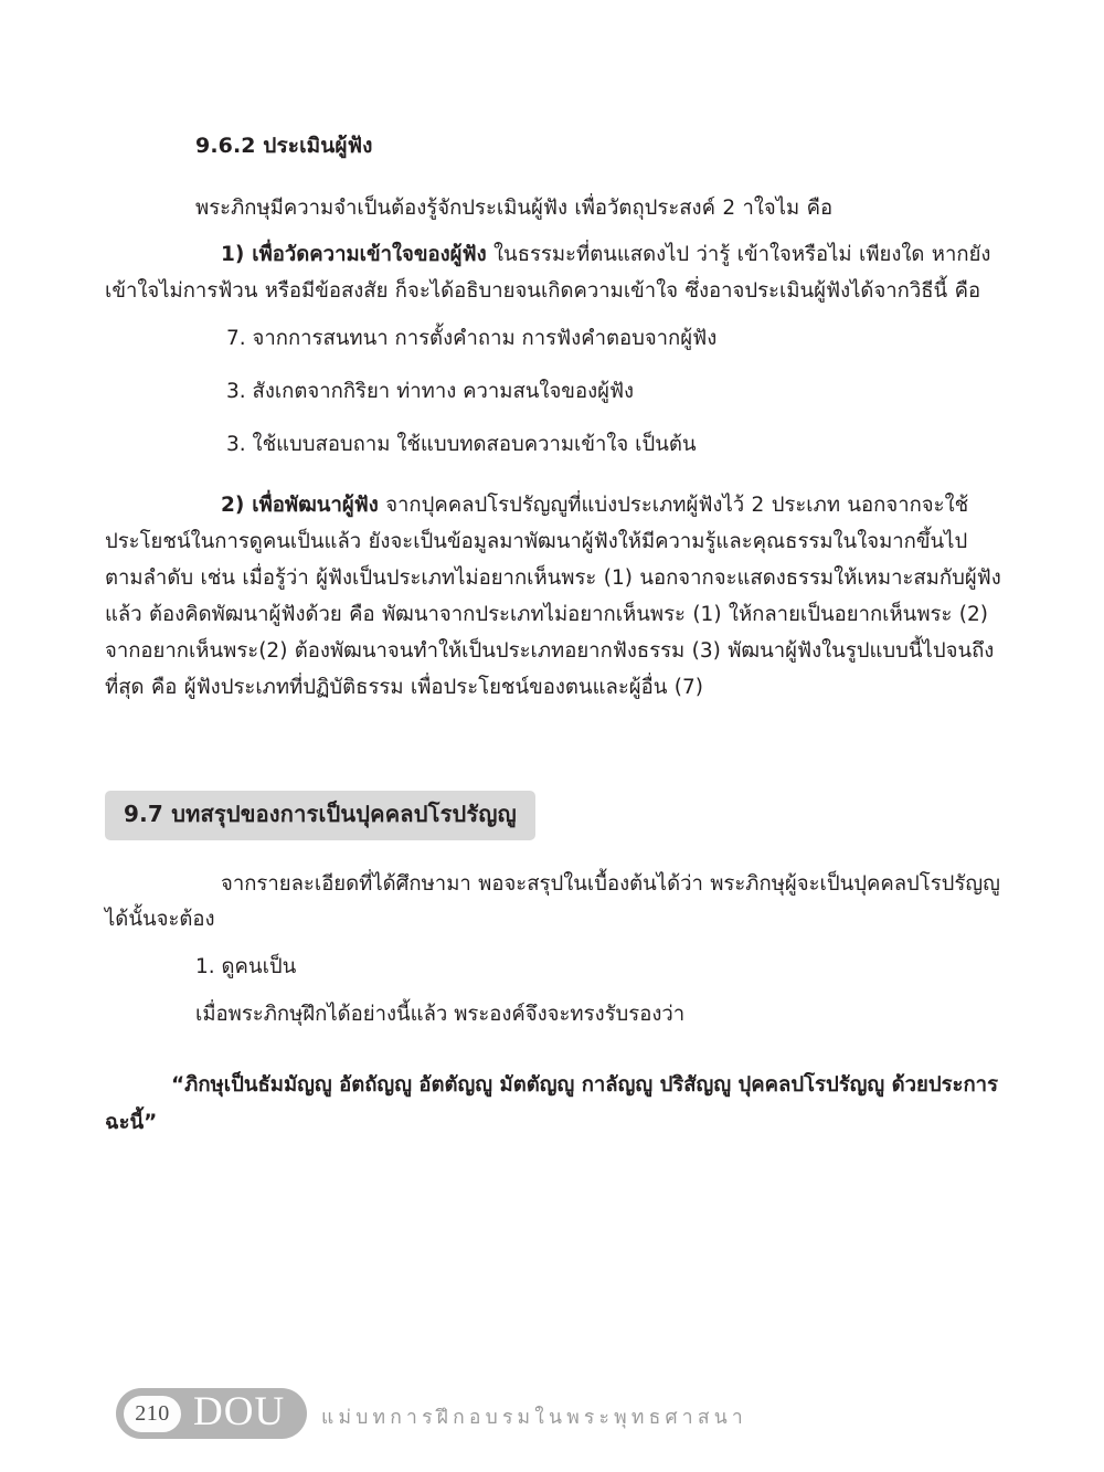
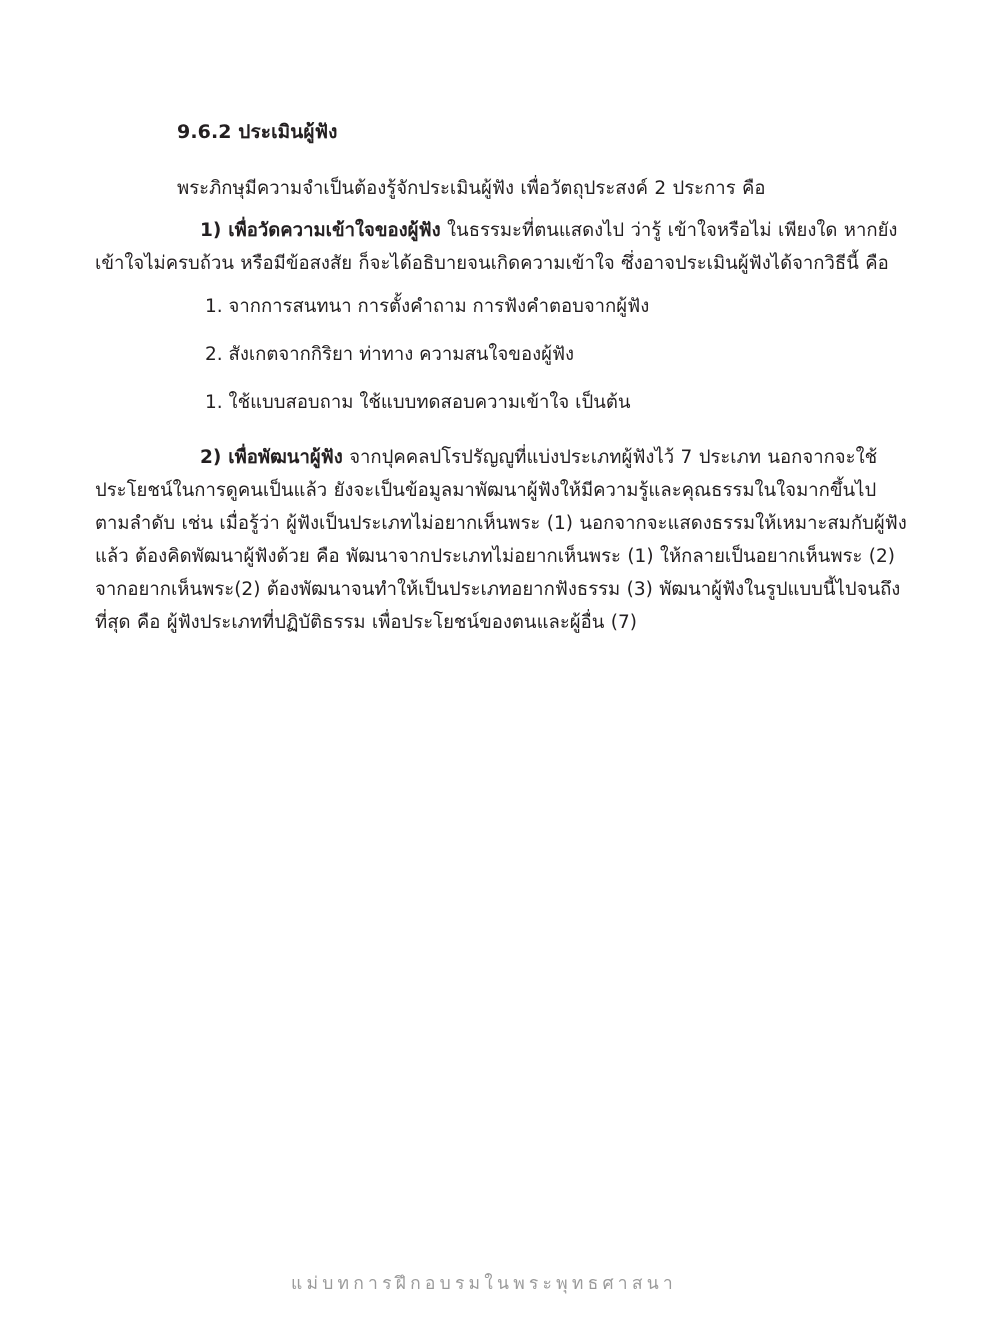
  9.6.2 ประเมินผู้ฟัง
- พระภิกษุมีความจำเป็นต้องรู้จักประเมินผู้ฟัง เพื่อวัตถุประสงค์ 2 าใจไม คือ
+ พระภิกษุมีความจำเป็นต้องรู้จักประเมินผู้ฟัง เพื่อวัตถุประสงค์ 2 ประการ คือ
- 1) เพื่อวัดความเข้าใจของผู้ฟัง ในธรรมะที่ตนแสดงไป ว่ารู้ เข้าใจหรือไม่ เพียงใด หากยังเข้าใจไม่การฟ้วน หรือมีข้อสงสัย ก็จะได้อธิบายจนเกิดความเข้าใจ ซึ่งอาจประเมินผู้ฟังได้จากวิธีนี้ คือ
+ 1) เพื่อวัดความเข้าใจของผู้ฟัง ในธรรมะที่ตนแสดงไป ว่ารู้ เข้าใจหรือไม่ เพียงใด หากยังเข้าใจไม่ครบถ้วน หรือมีข้อสงสัย ก็จะได้อธิบายจนเกิดความเข้าใจ ซึ่งอาจประเมินผู้ฟังได้จากวิธีนี้ คือ
- 7. จากการสนทนา การตั้งคำถาม การฟังคำตอบจากผู้ฟัง
+ 1. จากการสนทนา การตั้งคำถาม การฟังคำตอบจากผู้ฟัง
- 3. สังเกตจากกิริยา ท่าทาง ความสนใจของผู้ฟัง
+ 2. สังเกตจากกิริยา ท่าทาง ความสนใจของผู้ฟัง
- 3. ใช้แบบสอบถาม ใช้แบบทดสอบความเข้าใจ เป็นต้น
+ 1. ใช้แบบสอบถาม ใช้แบบทดสอบความเข้าใจ เป็นต้น
- 2) เพื่อพัฒนาผู้ฟัง จากปุคคลปโรปรัญญูที่แบ่งประเภทผู้ฟังไว้ 2 ประเภท นอกจากจะใช้ประโยชน์ในการดูคนเป็นแล้ว ยังจะเป็นข้อมูลมาพัฒนาผู้ฟังให้มีความรู้และคุณธรรมในใจมากขึ้นไปตามลำดับ เช่น เมื่อรู้ว่า ผู้ฟังเป็นประเภทไม่อยากเห็นพระ (1) นอกจากจะแสดงธรรมให้เหมาะสมกับผู้ฟังแล้ว ต้องคิดพัฒนาผู้ฟังด้วย คือ พัฒนาจากประเภทไม่อยากเห็นพระ (1) ให้กลายเป็นอยากเห็นพระ (2) จากอยากเห็นพระ(2) ต้องพัฒนาจนทำให้เป็นประเภทอยากฟังธรรม (3) พัฒนาผู้ฟังในรูปแบบนี้ไปจนถึงที่สุด คือ ผู้ฟังประเภทที่ปฏิบัติธรรม เพื่อประโยชน์ของตนและผู้อื่น (7)
+ 2) เพื่อพัฒนาผู้ฟัง จากปุคคลปโรปรัญญูที่แบ่งประเภทผู้ฟังไว้ 7 ประเภท นอกจากจะใช้ประโยชน์ในการดูคนเป็นแล้ว ยังจะเป็นข้อมูลมาพัฒนาผู้ฟังให้มีความรู้และคุณธรรมในใจมากขึ้นไปตามลำดับ เช่น เมื่อรู้ว่า ผู้ฟังเป็นประเภทไม่อยากเห็นพระ (1) นอกจากจะแสดงธรรมให้เหมาะสมกับผู้ฟังแล้ว ต้องคิดพัฒนาผู้ฟังด้วย คือ พัฒนาจากประเภทไม่อยากเห็นพระ (1) ให้กลายเป็นอยากเห็นพระ (2) จากอยากเห็นพระ(2) ต้องพัฒนาจนทำให้เป็นประเภทอยากฟังธรรม (3) พัฒนาผู้ฟังในรูปแบบนี้ไปจนถึงที่สุด คือ ผู้ฟังประเภทที่ปฏิบัติธรรม เพื่อประโยชน์ของตนและผู้อื่น (7)
- 9.7 บทสรุปของการเป็นปุคคลปโรปรัญญู
- จากรายละเอียดที่ได้ศึกษามา พอจะสรุปในเบื้องต้นได้ว่า พระภิกษุผู้จะเป็นปุคคลปโรปรัญญูได้นั้นจะต้อง
- 1. ดูคนเป็น
- เมื่อพระภิกษุฝึกได้อย่างนี้แล้ว พระองค์จึงจะทรงรับรองว่า
- “ภิกษุเป็นธัมมัญญู อัตถัญญู อัตตัญญู มัตตัญญู กาลัญญู ปริสัญญู ปุคคลปโรปรัญญู ด้วยประการฉะนี้”
- 210
- DOU
  แม่บทการฝึกอบรมในพระพุทธศาสนา
